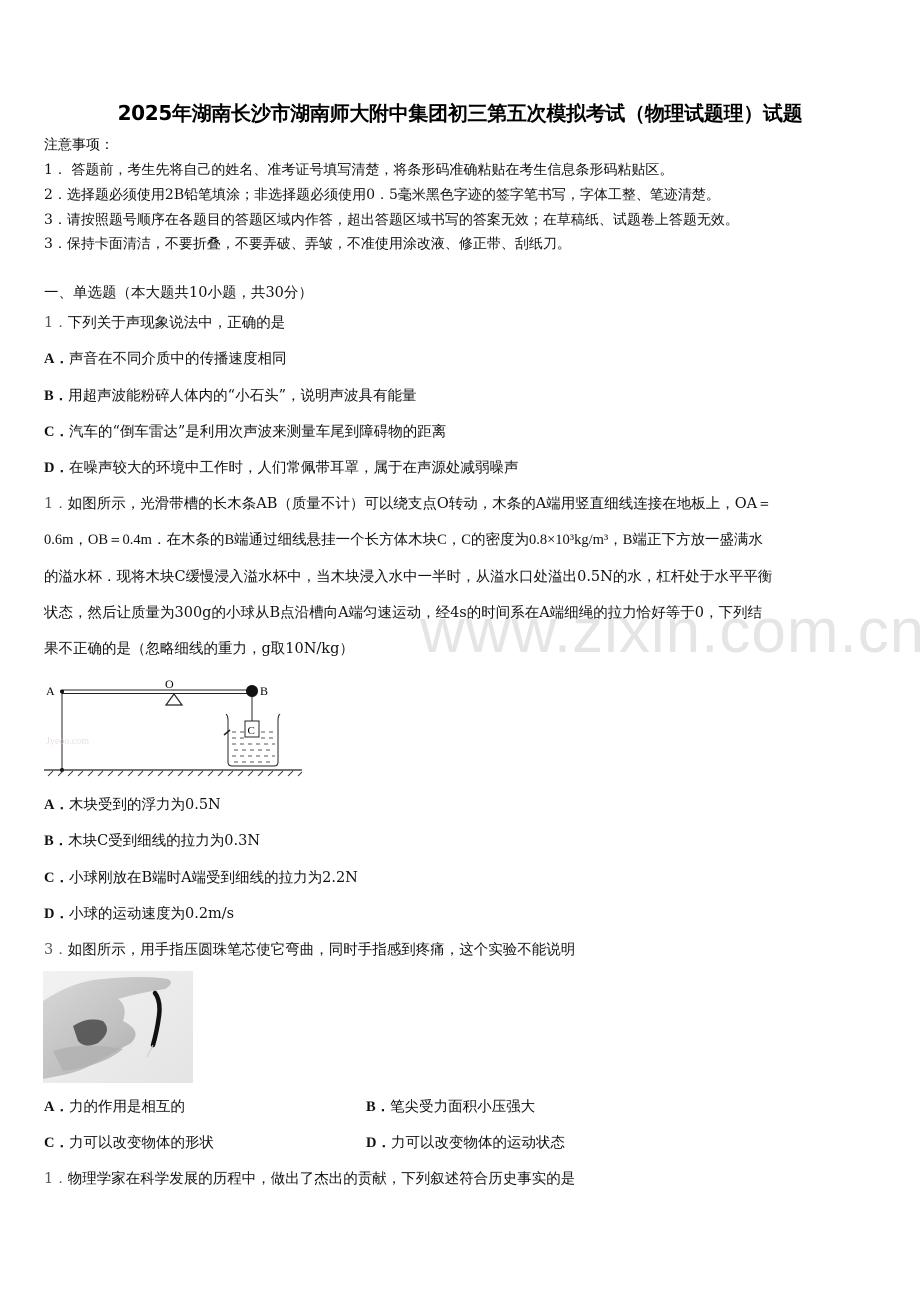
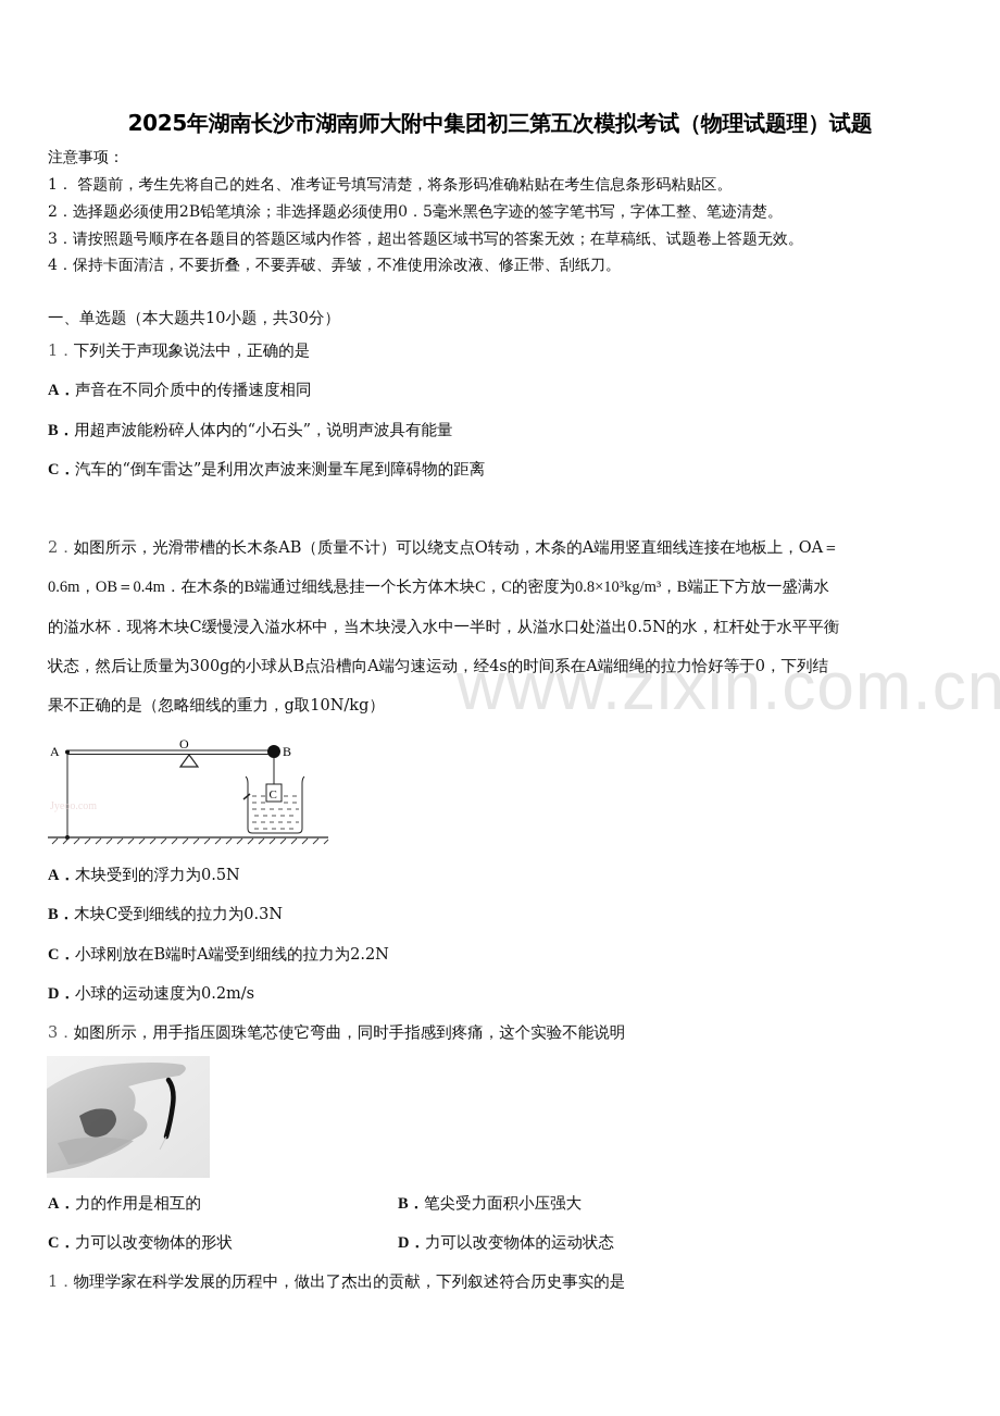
  2025年湖南长沙市湖南师大附中集团初三第五次模拟考试（物理试题理）试题
  注意事项：
  1． 答题前，考生先将自己的姓名、准考证号填写清楚，将条形码准确粘贴在考生信息条形码粘贴区。
  2．选择题必须使用2B铅笔填涂；非选择题必须使用0．5毫米黑色字迹的签字笔书写，字体工整、笔迹清楚。
  3．请按照题号顺序在各题目的答题区域内作答，超出答题区域书写的答案无效；在草稿纸、试题卷上答题无效。
- 3．保持卡面清洁，不要折叠，不要弄破、弄皱，不准使用涂改液、修正带、刮纸刀。
+ 4．保持卡面清洁，不要折叠，不要弄破、弄皱，不准使用涂改液、修正带、刮纸刀。
  一、单选题（本大题共10小题，共30分）
  1．下列关于声现象说法中，正确的是
  A．声音在不同介质中的传播速度相同
  B．用超声波能粉碎人体内的“小石头”，说明声波具有能量
  C．汽车的“倒车雷达”是利用次声波来测量车尾到障碍物的距离
- D．在噪声较大的环境中工作时，人们常佩带耳罩，属于在声源处减弱噪声
- 1．如图所示，光滑带槽的长木条AB（质量不计）可以绕支点O转动，木条的A端用竖直细线连接在地板上，OA＝
+ 2．如图所示，光滑带槽的长木条AB（质量不计）可以绕支点O转动，木条的A端用竖直细线连接在地板上，OA＝
  0.6m，OB＝0.4m．在木条的B端通过细线悬挂一个长方体木块C，C的密度为0.8×10³kg/m³，B端正下方放一盛满水
  的溢水杯．现将木块C缓慢浸入溢水杯中，当木块浸入水中一半时，从溢水口处溢出0.5N的水，杠杆处于水平平衡
  状态，然后让质量为300g的小球从B点沿槽向A端匀速运动，经4s的时间系在A端细绳的拉力恰好等于0，下列结
  果不正确的是（忽略细线的重力，g取10N/kg）
  www.zixin.com.cn
  A
  O
  B
  C
  Jyeoo.com
  A．木块受到的浮力为0.5N
  B．木块C受到细线的拉力为0.3N
  C．小球刚放在B端时A端受到细线的拉力为2.2N
  D．小球的运动速度为0.2m/s
  3．如图所示，用手指压圆珠笔芯使它弯曲，同时手指感到疼痛，这个实验不能说明
  A．力的作用是相互的
  B．笔尖受力面积小压强大
  C．力可以改变物体的形状
  D．力可以改变物体的运动状态
  1．物理学家在科学发展的历程中，做出了杰出的贡献，下列叙述符合历史事实的是
